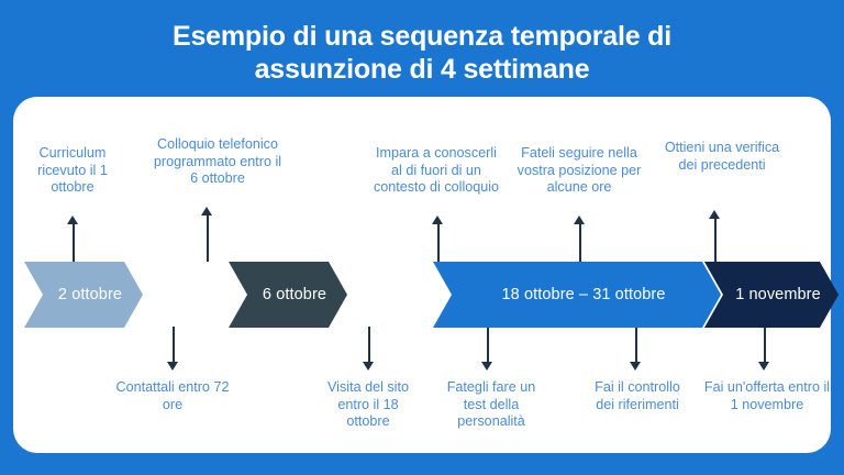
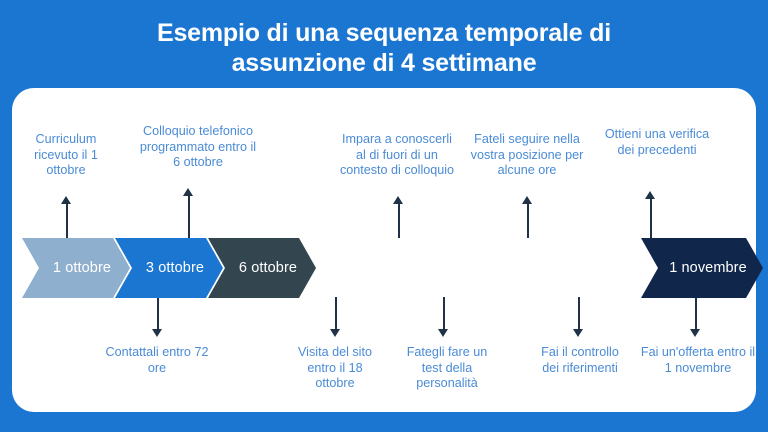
  Esempio di una sequenza temporale di
  assunzione di 4 settimane
- 2 ottobre
+ 1 ottobre
+ 3 ottobre
  6 ottobre
- 18 ottobre – 31 ottobre
  1 novembre
  Curriculum
  ricevuto il 1
  ottobre
  Colloquio telefonico
  programmato entro il
  6 ottobre
  Impara a conoscerli
  al di fuori di un
  contesto di colloquio
  Fateli seguire nella
  vostra posizione per
  alcune ore
  Ottieni una verifica
  dei precedenti
  Contattali entro 72
  ore
  Visita del sito
  entro il 18
  ottobre
  Fategli fare un
  test della
  personalità
  Fai il controllo
  dei riferimenti
  Fai un'offerta entro il
  1 novembre
